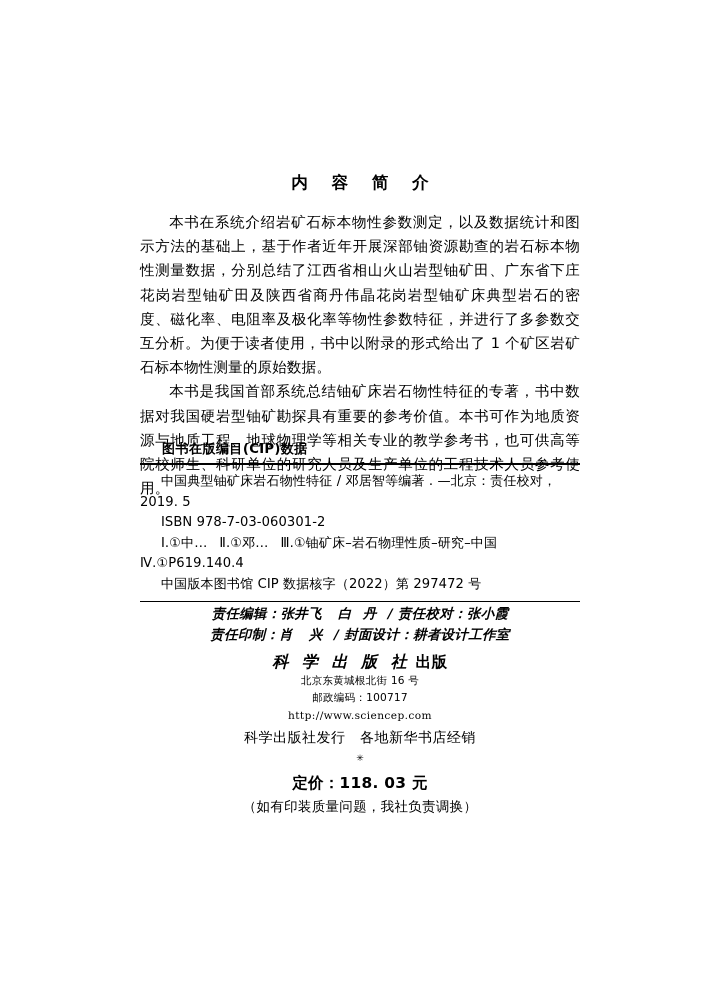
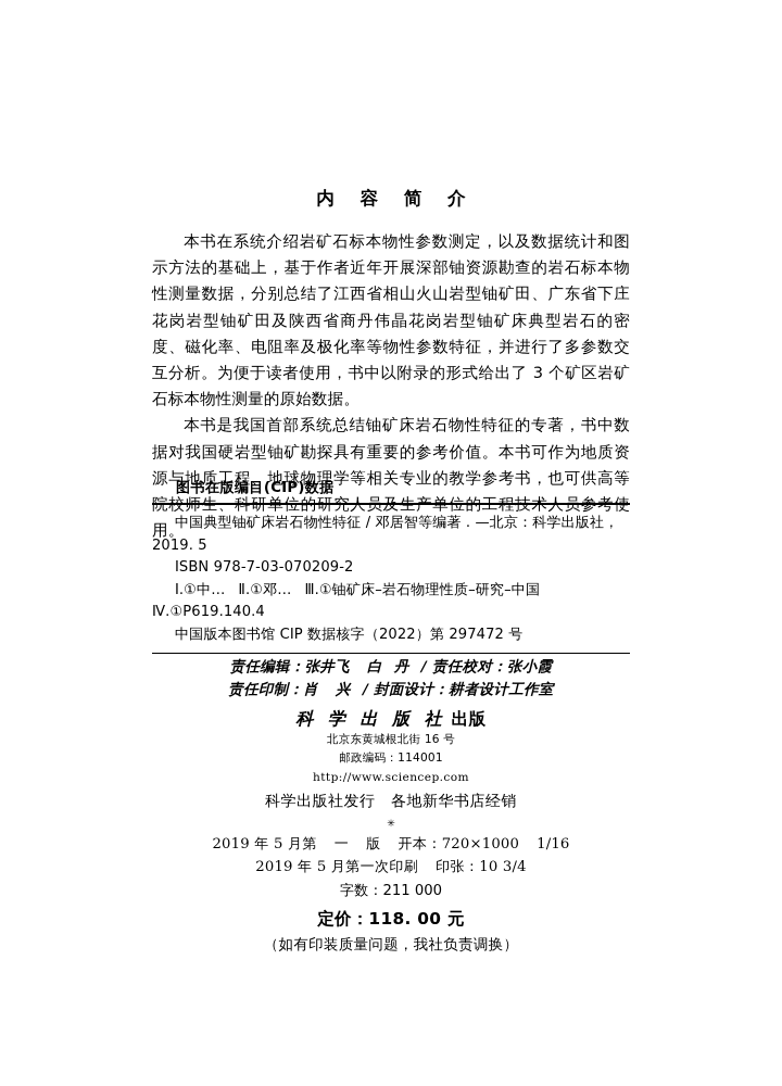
  内 容 简 介
- 本书在系统介绍岩矿石标本物性参数测定，以及数据统计和图示方法的基础上，基于作者近年开展深部铀资源勘查的岩石标本物性测量数据，分别总结了江西省相山火山岩型铀矿田、广东省下庄花岗岩型铀矿田及陕西省商丹伟晶花岗岩型铀矿床典型岩石的密度、磁化率、电阻率及极化率等物性参数特征，并进行了多参数交互分析。为便于读者使用，书中以附录的形式给出了 1 个矿区岩矿石标本物性测量的原始数据。
+ 本书在系统介绍岩矿石标本物性参数测定，以及数据统计和图示方法的基础上，基于作者近年开展深部铀资源勘查的岩石标本物性测量数据，分别总结了江西省相山火山岩型铀矿田、广东省下庄花岗岩型铀矿田及陕西省商丹伟晶花岗岩型铀矿床典型岩石的密度、磁化率、电阻率及极化率等物性参数特征，并进行了多参数交互分析。为便于读者使用，书中以附录的形式给出了 3 个矿区岩矿石标本物性测量的原始数据。
  本书是我国首部系统总结铀矿床岩石物性特征的专著，书中数据对我国硬岩型铀矿勘探具有重要的参考价值。本书可作为地质资源与地质工程、地球物理学等相关专业的教学参考书，也可供高等院校师生、科研单位的研究人员及生产单位的工程技术人员参考使用。
  图书在版编目(CIP)数据
- 中国典型铀矿床岩石物性特征 / 邓居智等编著 . —北京：责任校对，
+ 中国典型铀矿床岩石物性特征 / 邓居智等编著 . —北京：科学出版社，
  2019. 5
- ISBN 978-7-03-060301-2
+ ISBN 978-7-03-070209-2
  Ⅰ.①中… Ⅱ.①邓… Ⅲ.①铀矿床–岩石物理性质–研究–中国
  Ⅳ.①P619.140.4
  中国版本图书馆 CIP 数据核字（2022）第 297472 号
  责任编辑：张井飞 白 丹 / 责任校对：张小霞
  责任印制：肖 兴 / 封面设计：耕者设计工作室
  科 学 出 版 社 出版
  北京东黄城根北街 16 号
- 邮政编码：100717
+ 邮政编码：114001
  http://www.sciencep.com
  科学出版社发行 各地新华书店经销
  ✳
+ 2019 年 5 月第 一 版 开本：720×1000 1/16
+ 2019 年 5 月第一次印刷 印张：10 3/4
+ 字数：211 000
- 定价：118. 03 元
+ 定价：118. 00 元
  （如有印装质量问题，我社负责调换）
